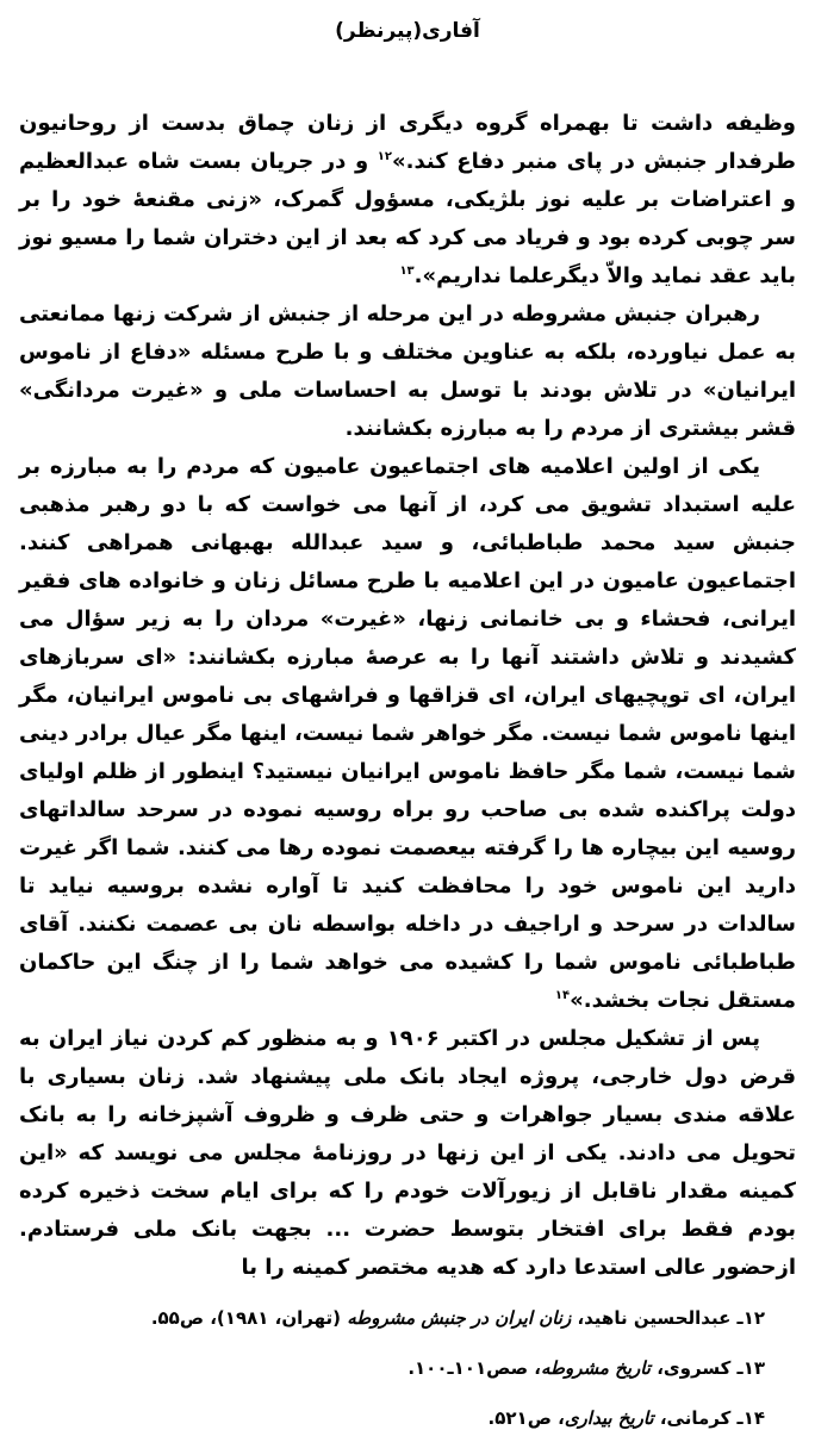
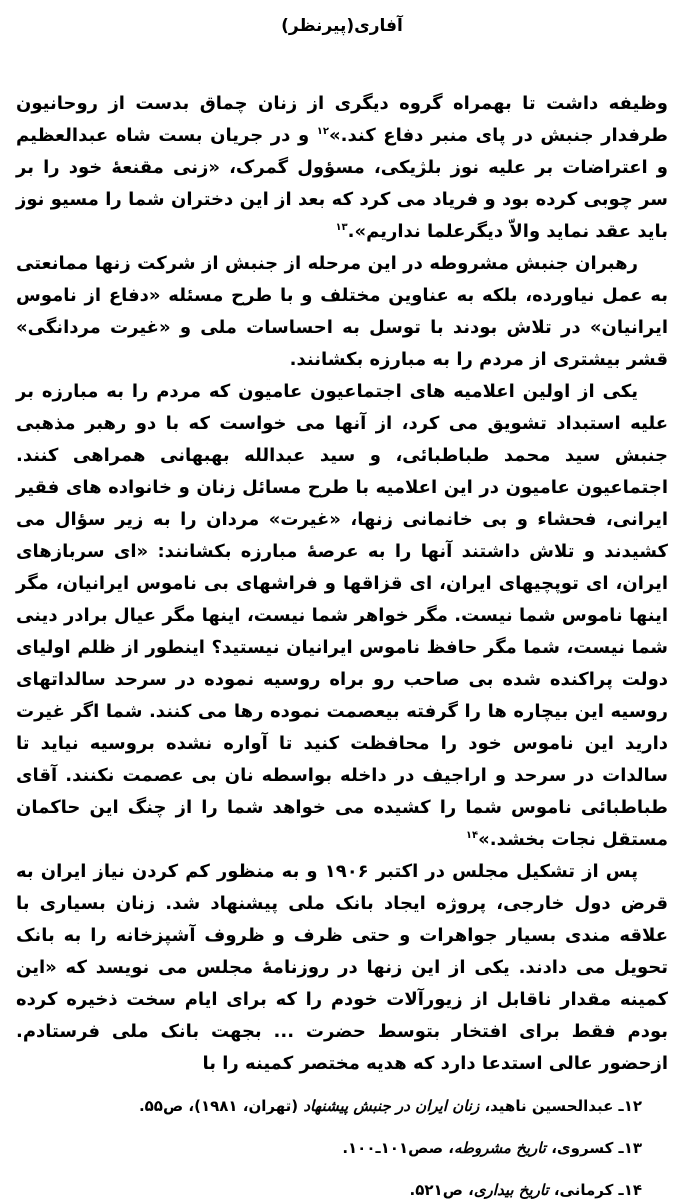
  آفاری(پیرنظر)
  وظیفه داشت تا بهمراه گروه دیگری از زنان چماق بدست از روحانیون طرفدار جنبش در پای منبر دفاع کند.»۱۲ و در جریان بست شاه عبدالعظیم و اعتراضات بر علیه نوز بلژیکی، مسؤول گمرک، «زنی مقنعهٔ خود را بر سر چوبی کرده بود و فریاد می کرد که بعد از این دختران شما را مسیو نوز باید عقد نماید والاّ دیگرعلما نداریم».۱۳
  رهبران جنبش مشروطه در این مرحله از جنبش از شرکت زنها ممانعتی به عمل نیاورده، بلکه به عناوین مختلف و با طرح مسئله «دفاع از ناموس ایرانیان» در تلاش بودند با توسل به احساسات ملی و «غیرت مردانگی» قشر بیشتری از مردم را به مبارزه بکشانند.
  یکی از اولین اعلامیه های اجتماعیون عامیون که مردم را به مبارزه بر علیه استبداد تشویق می کرد، از آنها می خواست که با دو رهبر مذهبی جنبش سید محمد طباطبائی، و سید عبدالله بهبهانی همراهی کنند. اجتماعیون عامیون در این اعلامیه با طرح مسائل زنان و خانواده های فقیر ایرانی، فحشاء و بی خانمانی زنها، «غیرت» مردان را به زیر سؤال می کشیدند و تلاش داشتند آنها را به عرصهٔ مبارزه بکشانند: «ای سربازهای ایران، ای توپچیهای ایران، ای قزاقها و فراشهای بی ناموس ایرانیان، مگر اینها ناموس شما نیست. مگر خواهر شما نیست، اینها مگر عیال برادر دینی شما نیست، شما مگر حافظ ناموس ایرانیان نیستید؟ اینطور از ظلم اولیای دولت پراکنده شده بی صاحب رو براه روسیه نموده در سرحد سالداتهای روسیه این بیچاره ها را گرفته بیعصمت نموده رها می کنند. شما اگر غیرت دارید این ناموس خود را محافظت کنید تا آواره نشده بروسیه نیاید تا سالدات در سرحد و اراجیف در داخله بواسطه نان بی عصمت نکنند. آقای طباطبائی ناموس شما را کشیده می خواهد شما را از چنگ این حاکمان مستقل نجات بخشد.»۱۴
  پس از تشکیل مجلس در اکتبر ۱۹۰۶ و به منظور کم کردن نیاز ایران به قرض دول خارجی، پروژه ایجاد بانک ملی پیشنهاد شد. زنان بسیاری با علاقه مندی بسیار جواهرات و حتی ظرف و ظروف آشپزخانه را به بانک تحویل می دادند. یکی از این زنها در روزنامهٔ مجلس می نویسد که «این کمینه مقدار ناقابل از زیورآلات خودم را که برای ایام سخت ذخیره کرده بودم فقط برای افتخار بتوسط حضرت ... بجهت بانک ملی فرستادم. ازحضور عالی استدعا دارد که هدیه مختصر کمینه را با
- ۱۲ـ عبدالحسین ناهید، زنان ایران در جنبش مشروطه (تهران، ۱۹۸۱)، ص۵۵.
+ ۱۲ـ عبدالحسین ناهید، زنان ایران در جنبش پیشنهاد (تهران، ۱۹۸۱)، ص۵۵.
  ۱۳ـ کسروی، تاریخ مشروطه، صص۱۰۱ـ۱۰۰.
  ۱۴ـ کرمانی، تاریخ بیداری، ص۵۲۱.
